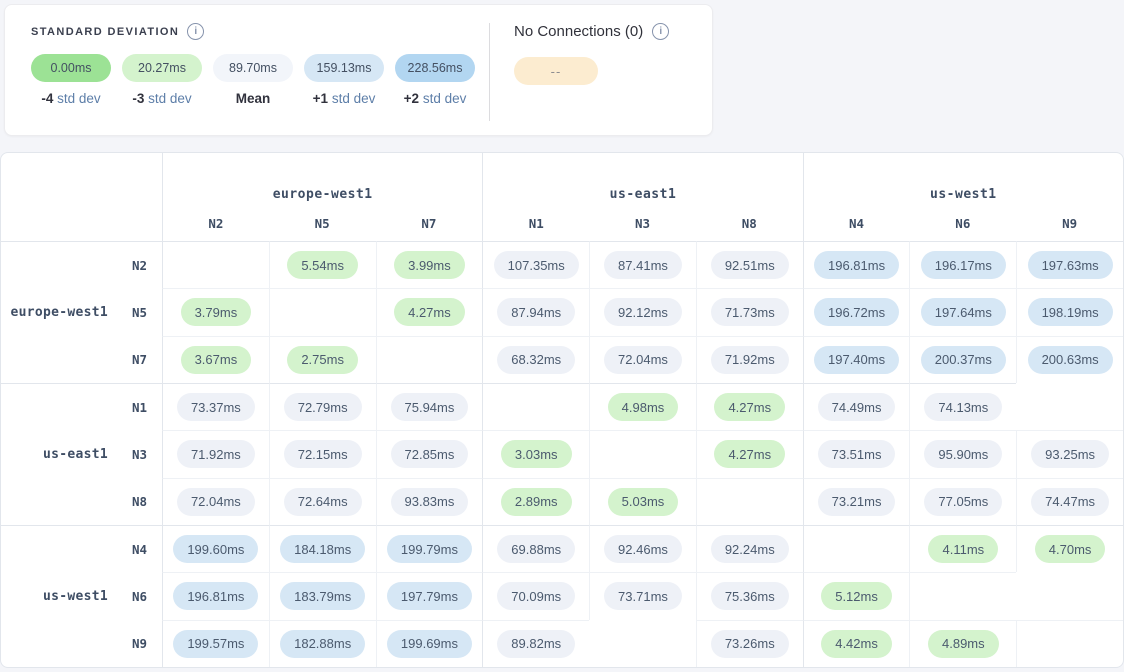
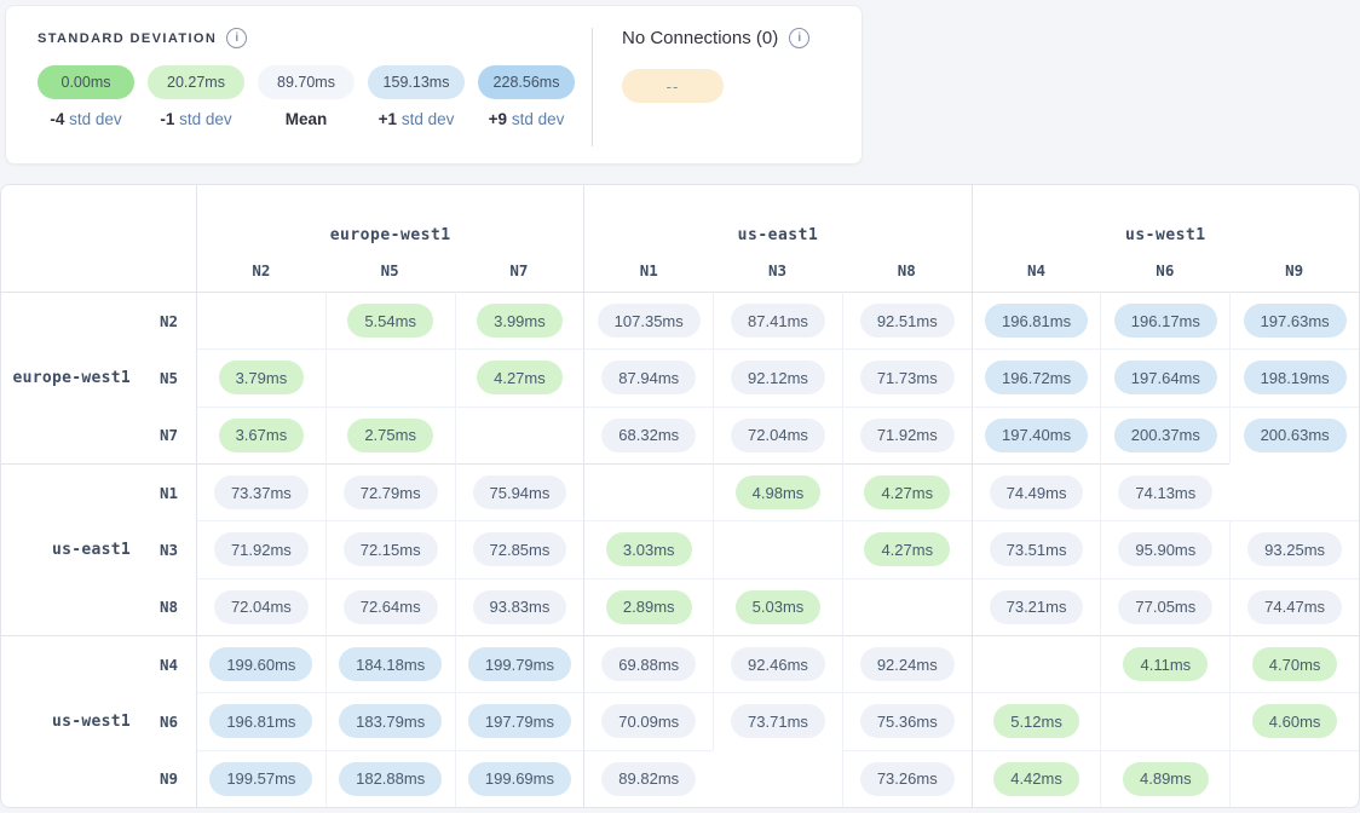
  STANDARD DEVIATION
  i
  0.00ms
  20.27ms
  89.70ms
  159.13ms
  228.56ms
  -4 std dev
- -3 std dev
+ -1 std dev
  Mean
  +1 std dev
- +2 std dev
+ +9 std dev
  No Connections (0)
  i
  --
  europe-west1
  N2
  N5
  N7
  us-east1
  N1
  N3
  N8
  us-west1
  N4
  N6
  N9
  europe-west1
  N2
  N5
  N7
  5.54ms
  3.99ms
  107.35ms
  87.41ms
  92.51ms
  196.81ms
  196.17ms
  197.63ms
  3.79ms
  4.27ms
  87.94ms
  92.12ms
  71.73ms
  196.72ms
  197.64ms
  198.19ms
  3.67ms
  2.75ms
  68.32ms
  72.04ms
  71.92ms
  197.40ms
  200.37ms
  200.63ms
  us-east1
  N1
  N3
  N8
  73.37ms
  72.79ms
  75.94ms
  4.98ms
  4.27ms
  74.49ms
  74.13ms
  71.92ms
  72.15ms
  72.85ms
  3.03ms
  4.27ms
  73.51ms
  95.90ms
  93.25ms
  72.04ms
  72.64ms
  93.83ms
  2.89ms
  5.03ms
  73.21ms
  77.05ms
  74.47ms
  us-west1
  N4
  N6
  N9
  199.60ms
  184.18ms
  199.79ms
  69.88ms
  92.46ms
  92.24ms
  4.11ms
  4.70ms
  196.81ms
  183.79ms
  197.79ms
  70.09ms
  73.71ms
  75.36ms
  5.12ms
+ 4.60ms
  199.57ms
  182.88ms
  199.69ms
  89.82ms
  73.26ms
  4.42ms
  4.89ms
